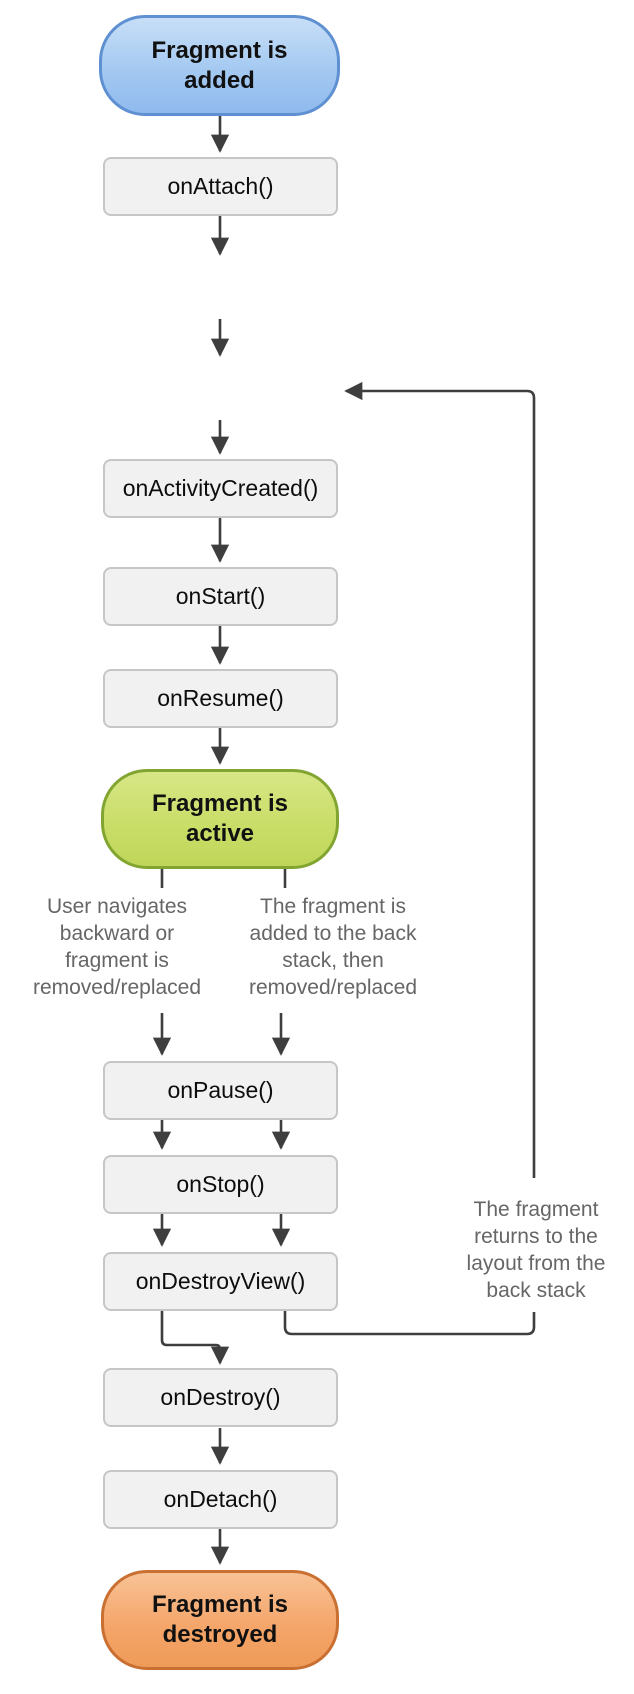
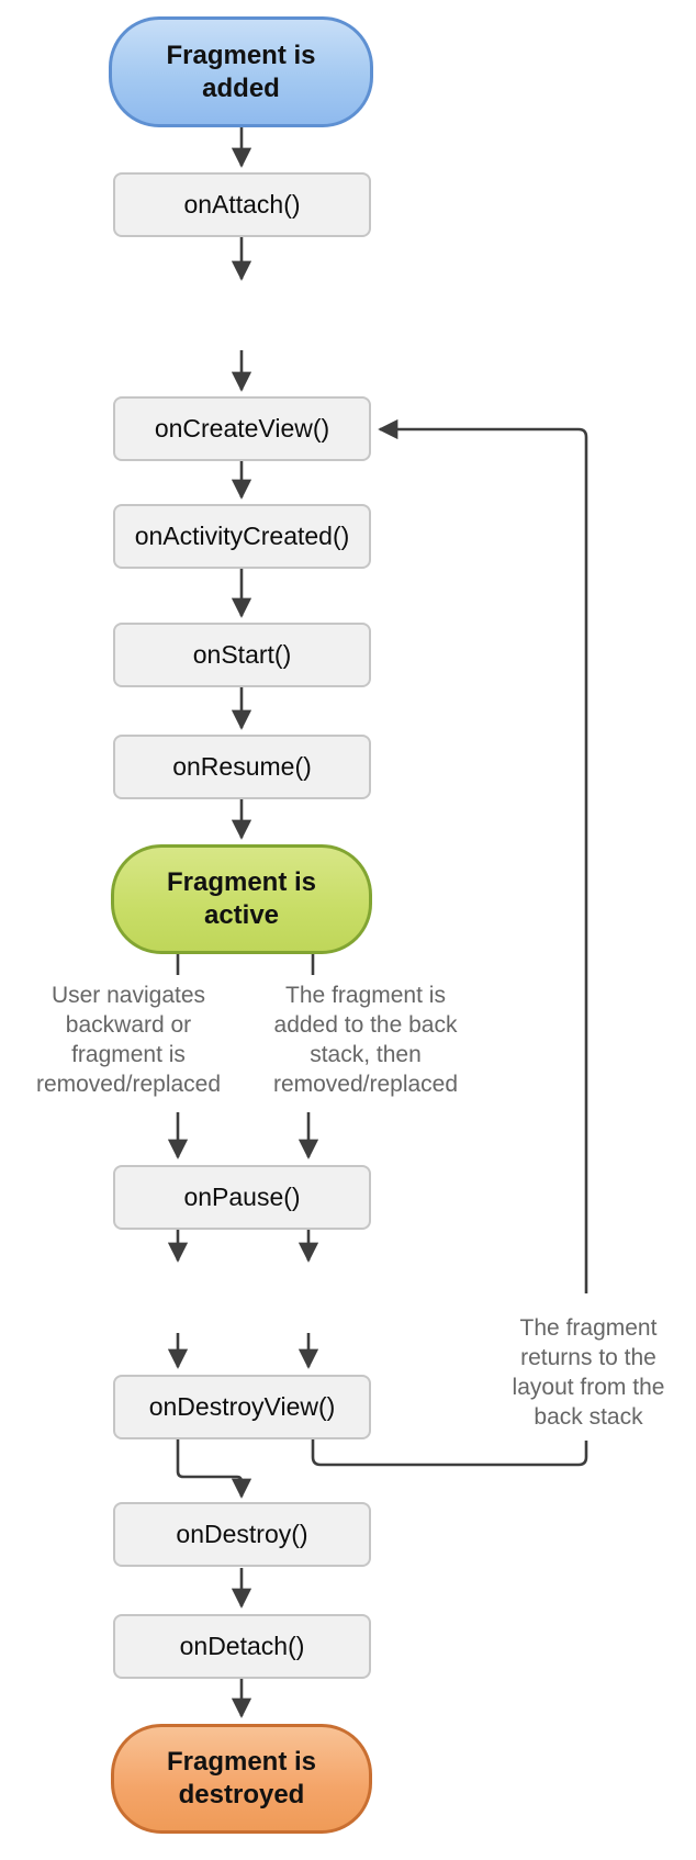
  Fragment is
  added
  onAttach()
+ onCreateView()
  onActivityCreated()
  onStart()
  onResume()
  Fragment is
  active
  User navigates
  backward or
  fragment is
  removed/replaced
  The fragment is
  added to the back
  stack, then
  removed/replaced
  The fragment
  returns to the
  layout from the
  back stack
  onPause()
- onStop()
  onDestroyView()
  onDestroy()
  onDetach()
  Fragment is
  destroyed
